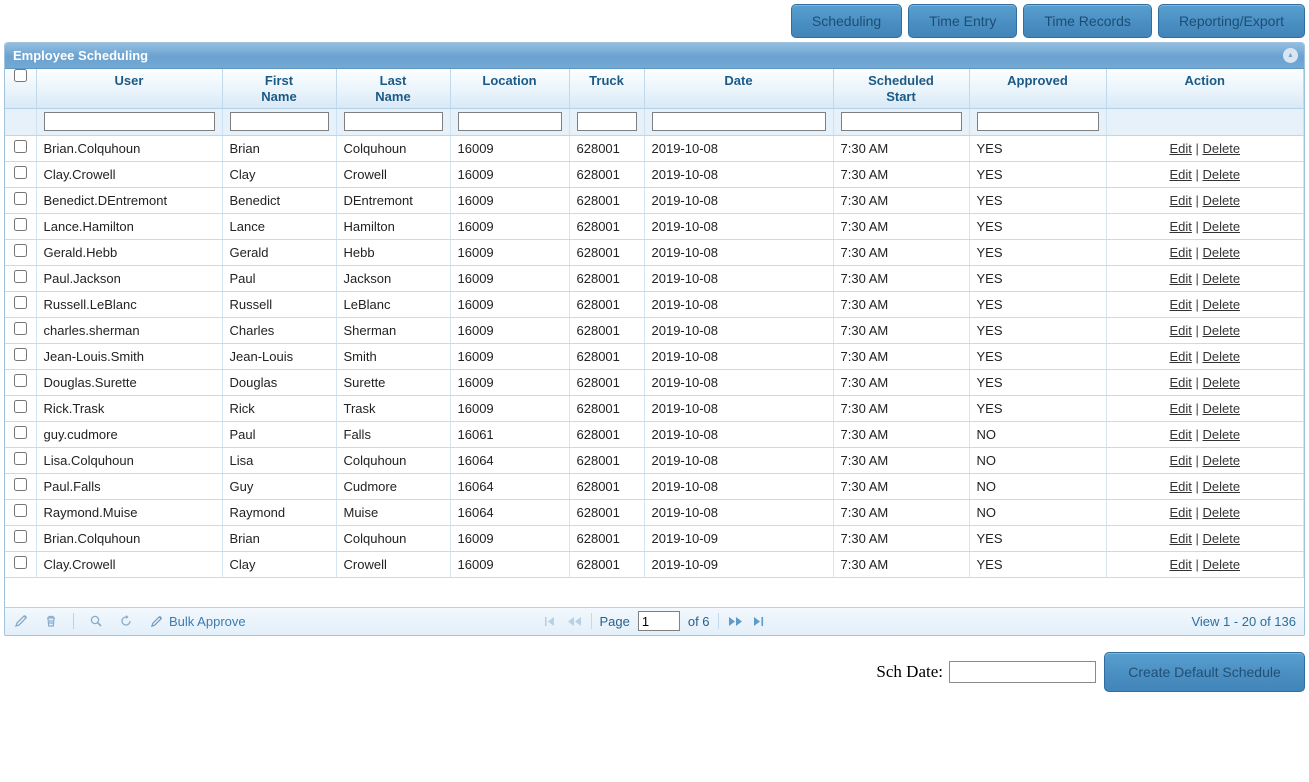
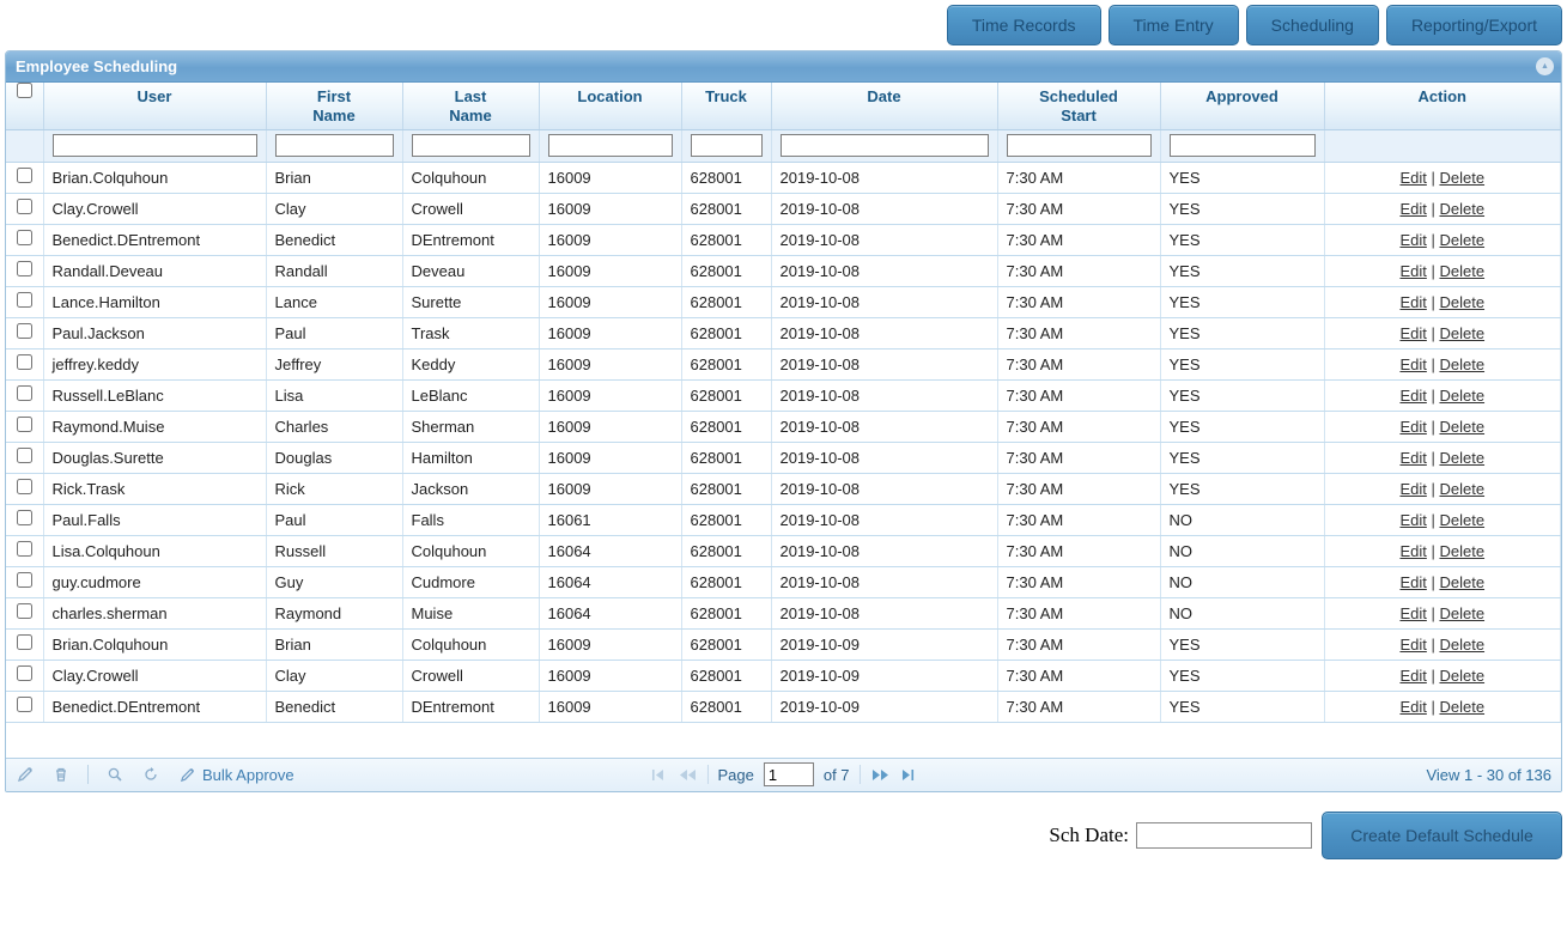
- Scheduling
+ Time Records
  Time Entry
- Time Records
+ Scheduling
  Reporting/Export
  Employee Scheduling
  	User	First Name	Last Name	Location	Truck	Date	Scheduled Start	Approved	Action
  	Brian.Colquhoun	Brian	Colquhoun	16009	628001	2019-10-08	7:30 AM	YES	Edit | Delete
  	Clay.Crowell	Clay	Crowell	16009	628001	2019-10-08	7:30 AM	YES	Edit | Delete
  	Benedict.DEntremont	Benedict	DEntremont	16009	628001	2019-10-08	7:30 AM	YES	Edit | Delete
+ 	Randall.Deveau	Randall	Deveau	16009	628001	2019-10-08	7:30 AM	YES	Edit | Delete
- 	Lance.Hamilton	Lance	Hamilton	16009	628001	2019-10-08	7:30 AM	YES	Edit | Delete
+ 	Lance.Hamilton	Lance	Surette	16009	628001	2019-10-08	7:30 AM	YES	Edit | Delete
- 	Gerald.Hebb	Gerald	Hebb	16009	628001	2019-10-08	7:30 AM	YES	Edit | Delete
- 	Paul.Jackson	Paul	Jackson	16009	628001	2019-10-08	7:30 AM	YES	Edit | Delete
+ 	Paul.Jackson	Paul	Trask	16009	628001	2019-10-08	7:30 AM	YES	Edit | Delete
+ 	jeffrey.keddy	Jeffrey	Keddy	16009	628001	2019-10-08	7:30 AM	YES	Edit | Delete
- 	Russell.LeBlanc	Russell	LeBlanc	16009	628001	2019-10-08	7:30 AM	YES	Edit | Delete
+ 	Russell.LeBlanc	Lisa	LeBlanc	16009	628001	2019-10-08	7:30 AM	YES	Edit | Delete
- 	charles.sherman	Charles	Sherman	16009	628001	2019-10-08	7:30 AM	YES	Edit | Delete
+ 	Raymond.Muise	Charles	Sherman	16009	628001	2019-10-08	7:30 AM	YES	Edit | Delete
- 	Jean-Louis.Smith	Jean-Louis	Smith	16009	628001	2019-10-08	7:30 AM	YES	Edit | Delete
- 	Douglas.Surette	Douglas	Surette	16009	628001	2019-10-08	7:30 AM	YES	Edit | Delete
+ 	Douglas.Surette	Douglas	Hamilton	16009	628001	2019-10-08	7:30 AM	YES	Edit | Delete
- 	Rick.Trask	Rick	Trask	16009	628001	2019-10-08	7:30 AM	YES	Edit | Delete
+ 	Rick.Trask	Rick	Jackson	16009	628001	2019-10-08	7:30 AM	YES	Edit | Delete
- 	guy.cudmore	Paul	Falls	16061	628001	2019-10-08	7:30 AM	NO	Edit | Delete
+ 	Paul.Falls	Paul	Falls	16061	628001	2019-10-08	7:30 AM	NO	Edit | Delete
- 	Lisa.Colquhoun	Lisa	Colquhoun	16064	628001	2019-10-08	7:30 AM	NO	Edit | Delete
+ 	Lisa.Colquhoun	Russell	Colquhoun	16064	628001	2019-10-08	7:30 AM	NO	Edit | Delete
- 	Paul.Falls	Guy	Cudmore	16064	628001	2019-10-08	7:30 AM	NO	Edit | Delete
+ 	guy.cudmore	Guy	Cudmore	16064	628001	2019-10-08	7:30 AM	NO	Edit | Delete
- 	Raymond.Muise	Raymond	Muise	16064	628001	2019-10-08	7:30 AM	NO	Edit | Delete
+ 	charles.sherman	Raymond	Muise	16064	628001	2019-10-08	7:30 AM	NO	Edit | Delete
  	Brian.Colquhoun	Brian	Colquhoun	16009	628001	2019-10-09	7:30 AM	YES	Edit | Delete
  	Clay.Crowell	Clay	Crowell	16009	628001	2019-10-09	7:30 AM	YES	Edit | Delete
+ 	Benedict.DEntremont	Benedict	DEntremont	16009	628001	2019-10-09	7:30 AM	YES	Edit | Delete
  Bulk Approve
  Page
  1
- of 6
+ of 7
- View 1 - 20 of 136
+ View 1 - 30 of 136
  Sch Date:
  Create Default Schedule
